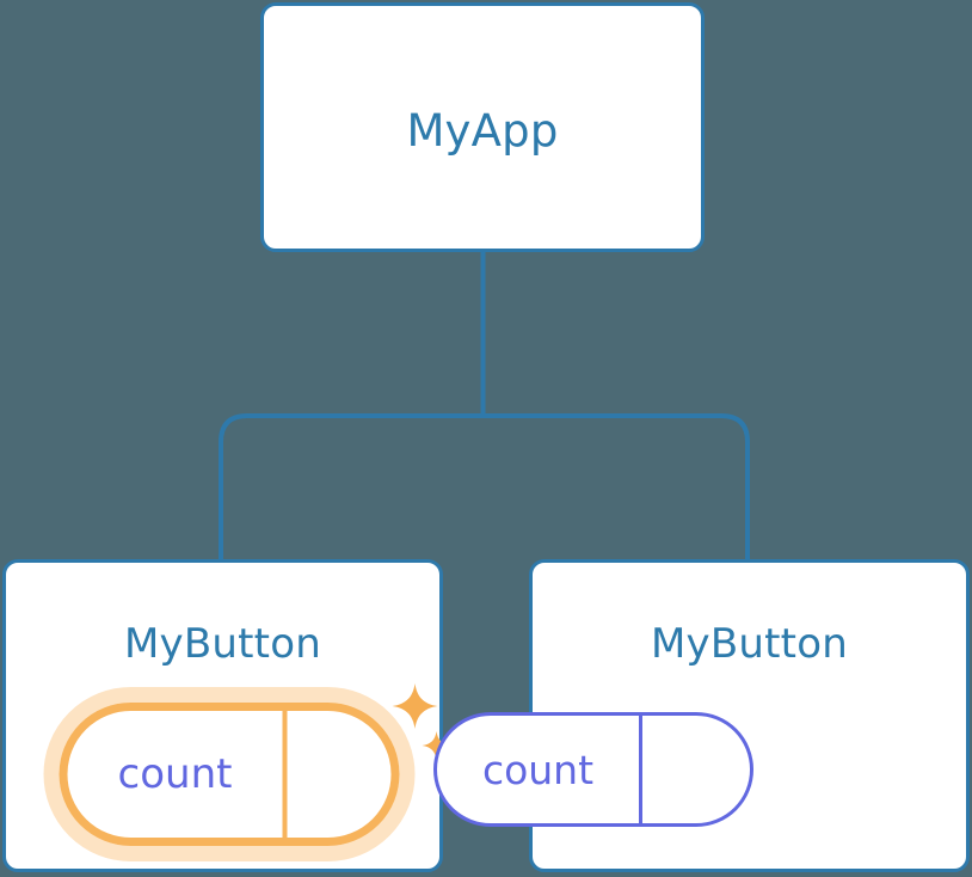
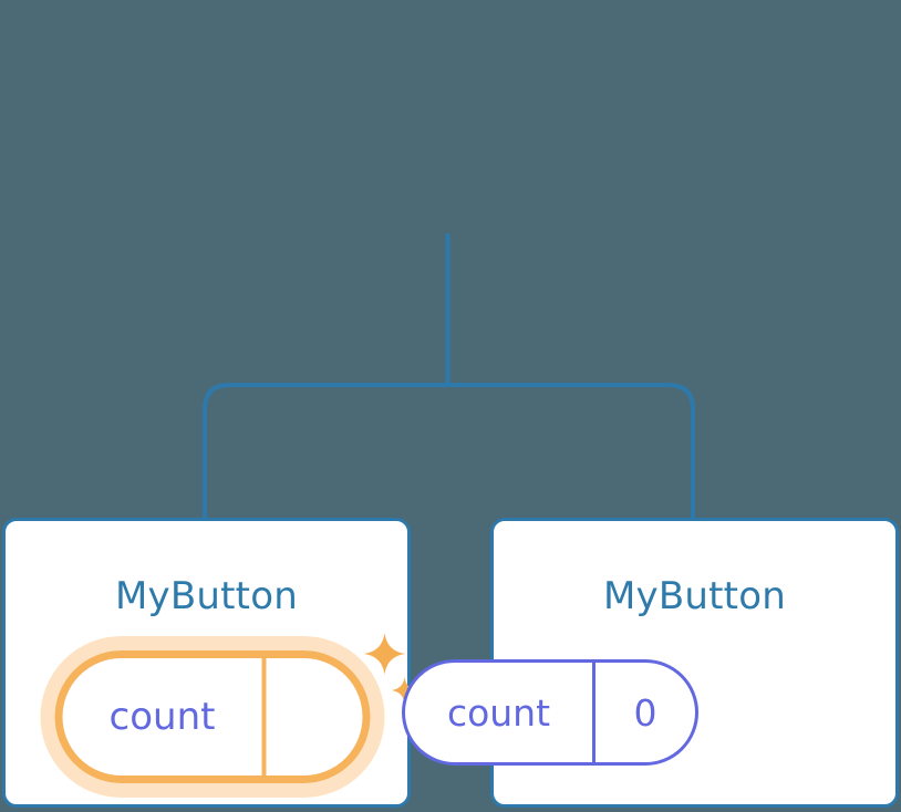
- MyApp
  MyButton
  count
  MyButton
  count
+ 0
